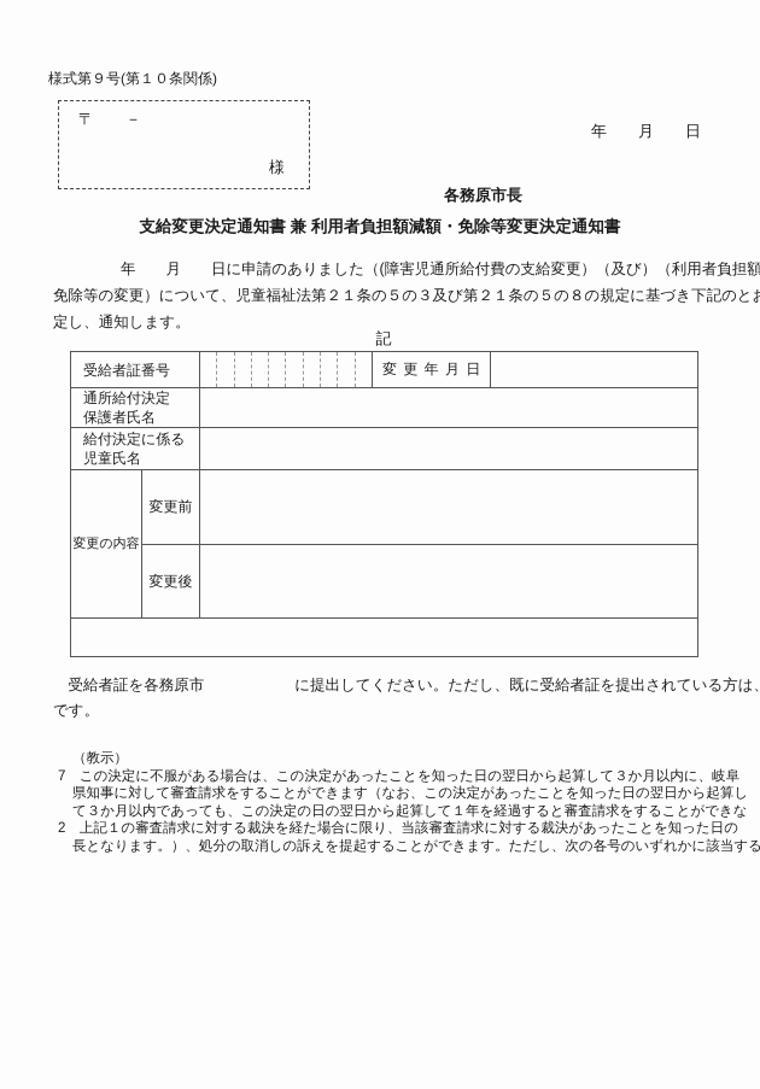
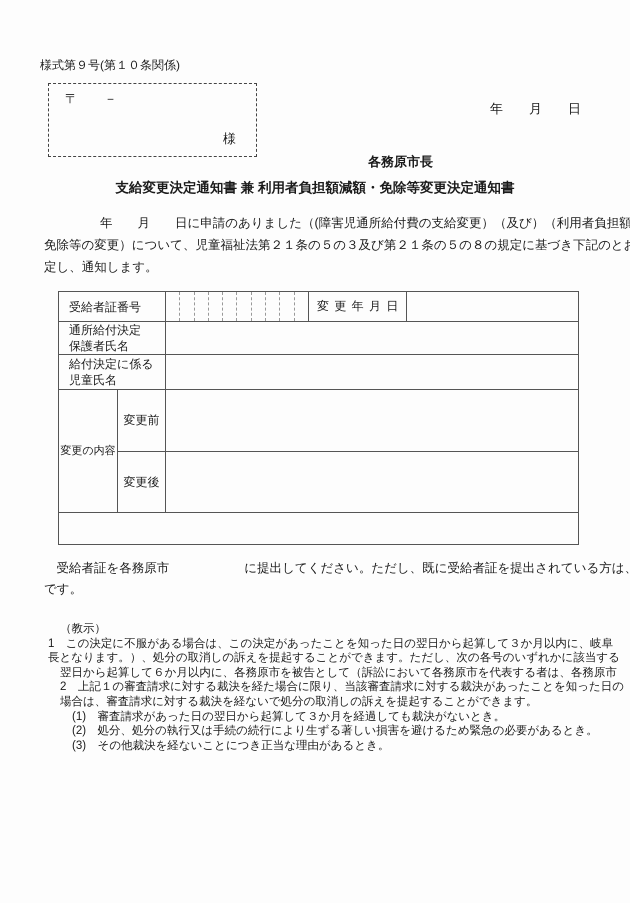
  様式第９号(第１０条関係)
  〒 －
  様
  年 月 日
  各務原市長
  支給変更決定通知書 兼 利用者負担額減額・免除等変更決定通知書
  年 月 日に申請のありました（(障害児通所給付費の支給変更）（及び）（利用者負担額
  免除等の変更）について、児童福祉法第２１条の５の３及び第２１条の５の８の規定に基づき下記のと
  定し、通知します。
- 記
  受給者証番号		変 更 年 月 日
  通所給付決定 保護者氏名
  給付決定に係る 児童氏名
  変更の内容	変更前
  変更後
  受給者証を各務原市 に提出してください。ただし、既に受給者証を提出されている方は
  です。
  （教示）
- 7 この決定に不服がある場合は、この決定があったことを知った日の翌日から起算して３か月以内に、岐阜
+ 1 この決定に不服がある場合は、この決定があったことを知った日の翌日から起算して３か月以内に、岐阜
- 県知事に対して審査請求をすることができます（なお、この決定があったことを知った日の翌日から起算し
- て３か月以内であっても、この決定の日の翌日から起算して１年を経過すると審査請求をすることができな
- 2 上記１の審査請求に対する裁決を経た場合に限り、当該審査請求に対する裁決があったことを知った日の
+ 長となります。）、処分の取消しの訴えを提起することができます。ただし、次の各号のいずれかに該当する
+ 翌日から起算して６か月以内に、各務原市を被告として（訴訟において各務原市を代表する者は、各務原市
- 長となります。）、処分の取消しの訴えを提起することができます。ただし、次の各号のいずれかに該当する
+ 2 上記１の審査請求に対する裁決を経た場合に限り、当該審査請求に対する裁決があったことを知った日の
+ 場合は、審査請求に対する裁決を経ないで処分の取消しの訴えを提起することができます。
+ (1) 審査請求があった日の翌日から起算して３か月を経過しても裁決がないとき。
+ (2) 処分、処分の執行又は手続の続行により生ずる著しい損害を避けるため緊急の必要があるとき。
+ (3) その他裁決を経ないことにつき正当な理由があるとき。
